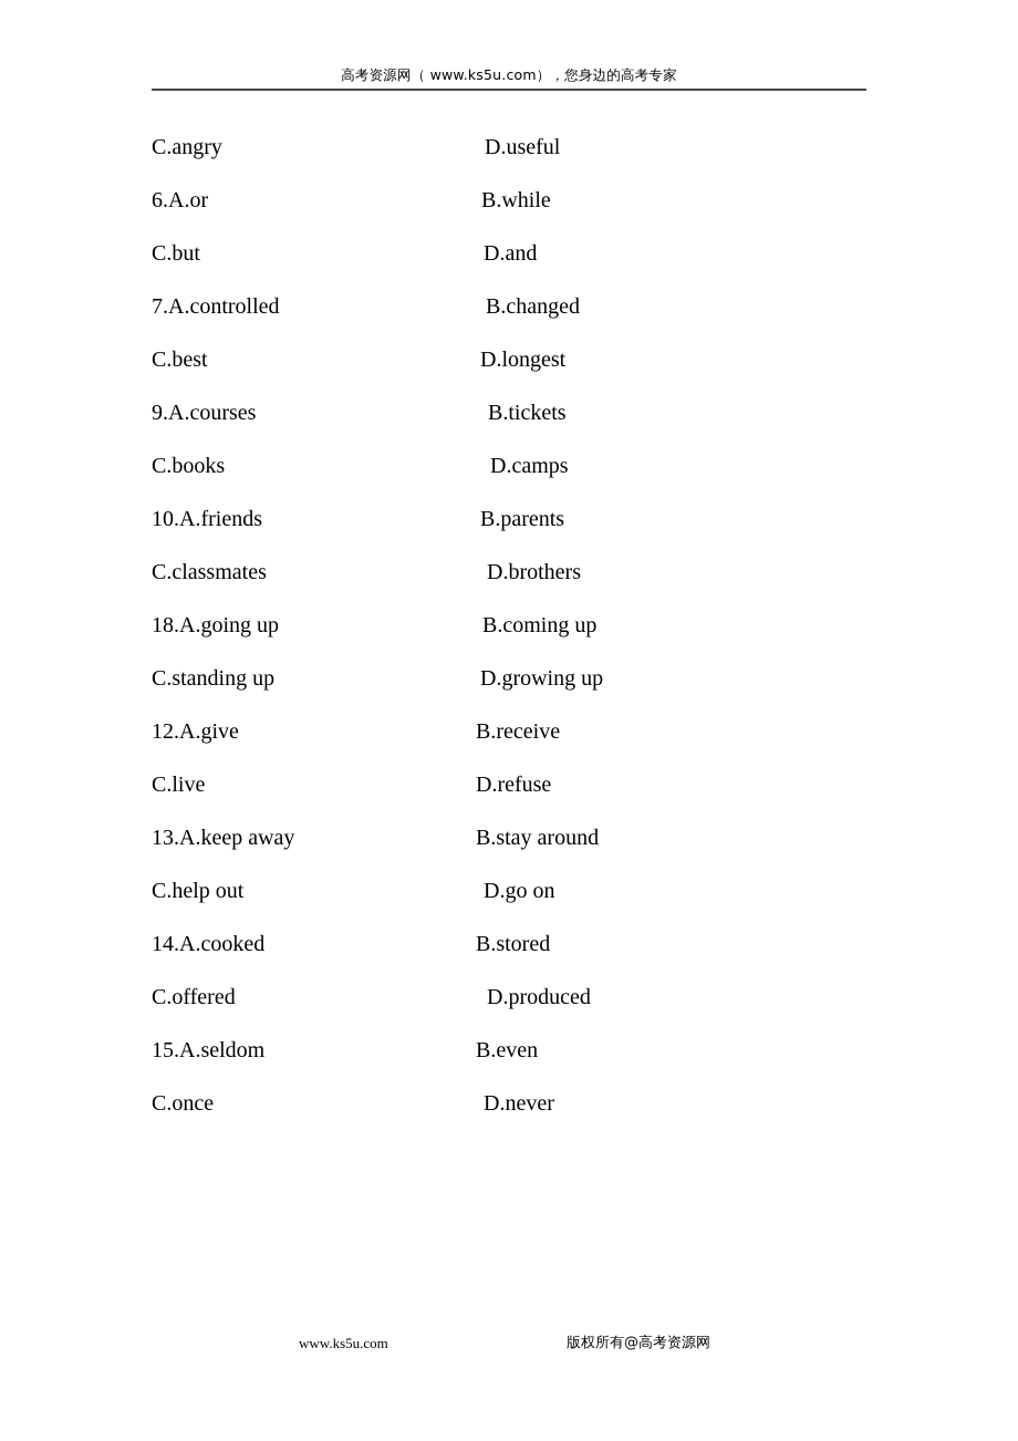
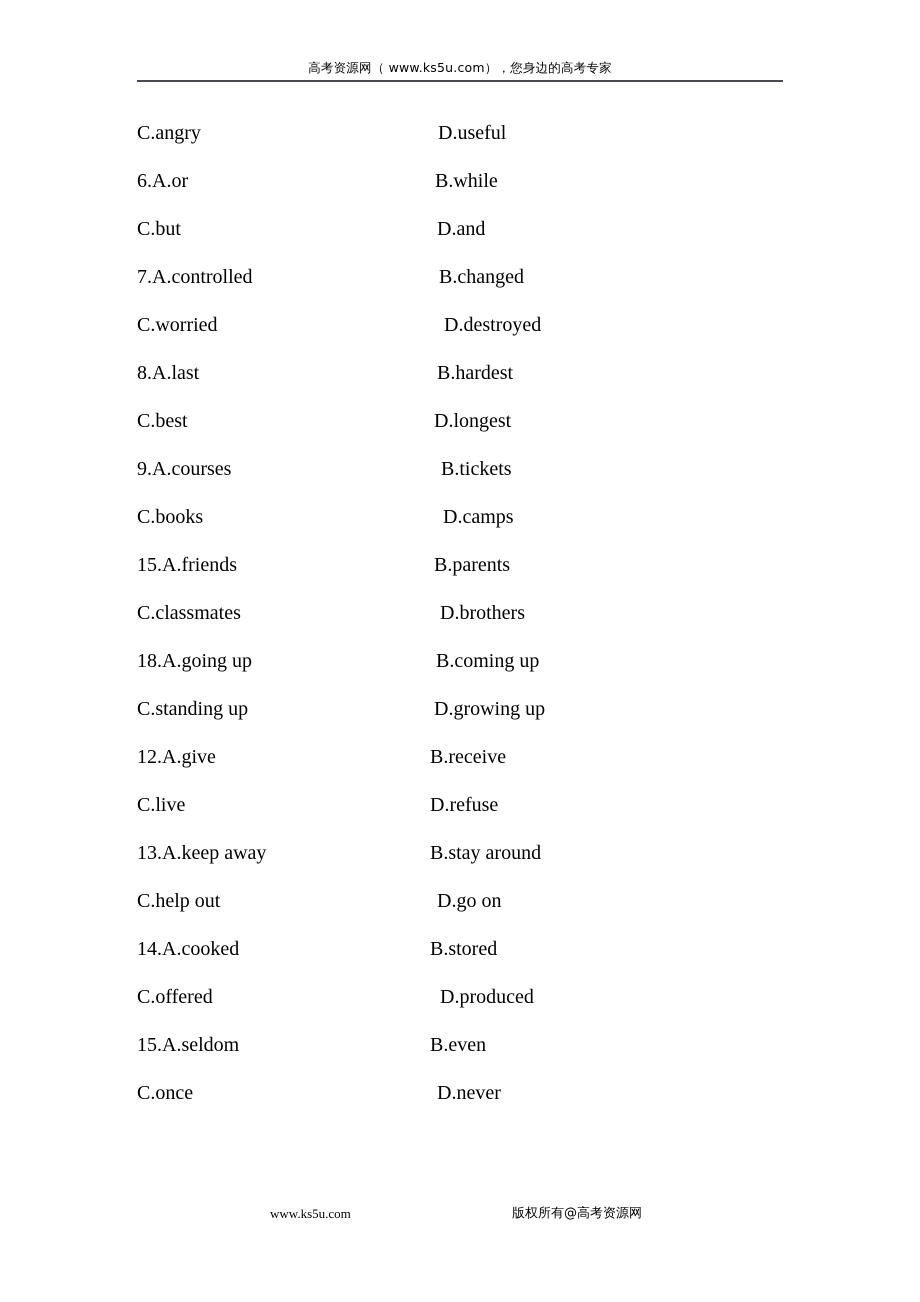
  高考资源网（ www.ks5u.com），您身边的高考专家
  C.angry
  D.useful
  6.A.or
  B.while
  C.but
  D.and
  7.A.controlled
  B.changed
+ C.worried
+ D.destroyed
+ 8.A.last
+ B.hardest
  C.best
  D.longest
  9.A.courses
  B.tickets
  C.books
  D.camps
- 10.A.friends
+ 15.A.friends
  B.parents
  C.classmates
  D.brothers
  18.A.going up
  B.coming up
  C.standing up
  D.growing up
  12.A.give
  B.receive
  C.live
  D.refuse
  13.A.keep away
  B.stay around
  C.help out
  D.go on
  14.A.cooked
  B.stored
  C.offered
  D.produced
  15.A.seldom
  B.even
  C.once
  D.never
  www.ks5u.com
  版权所有@高考资源网
